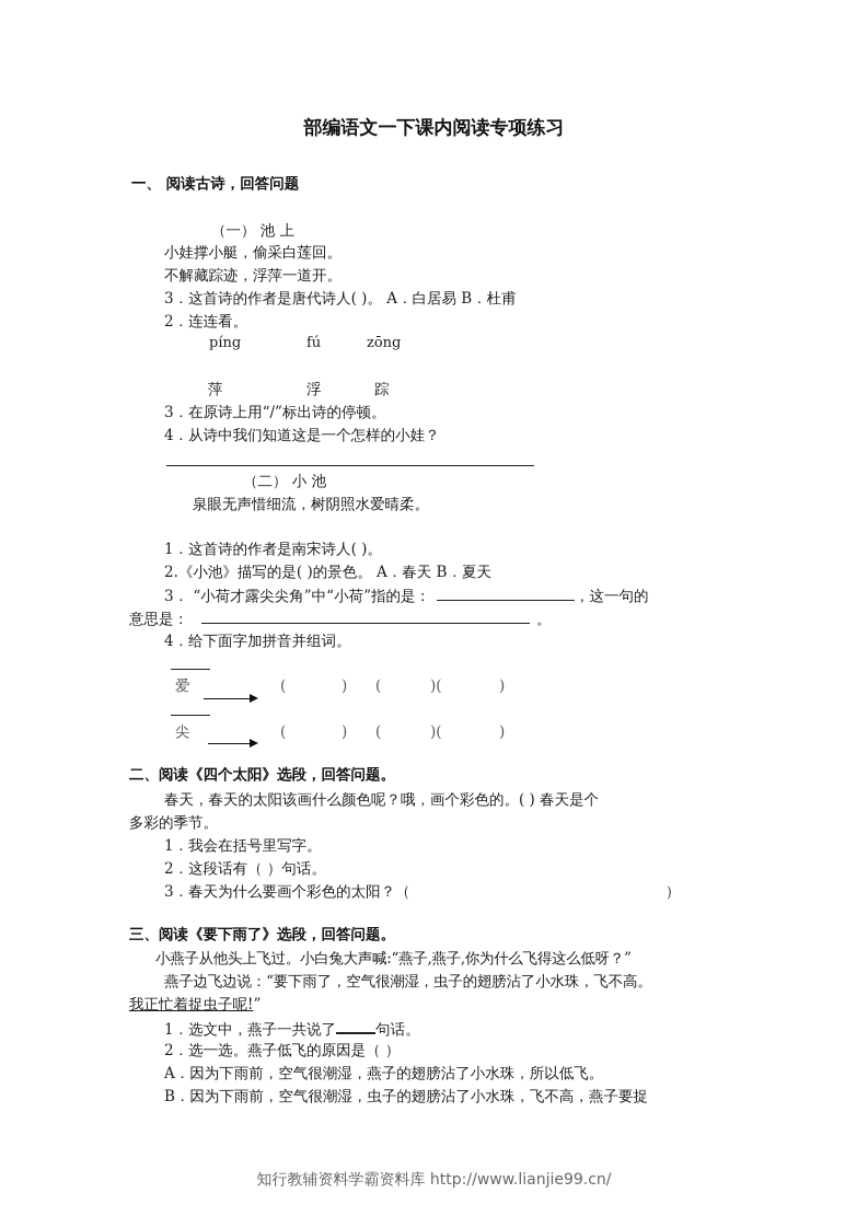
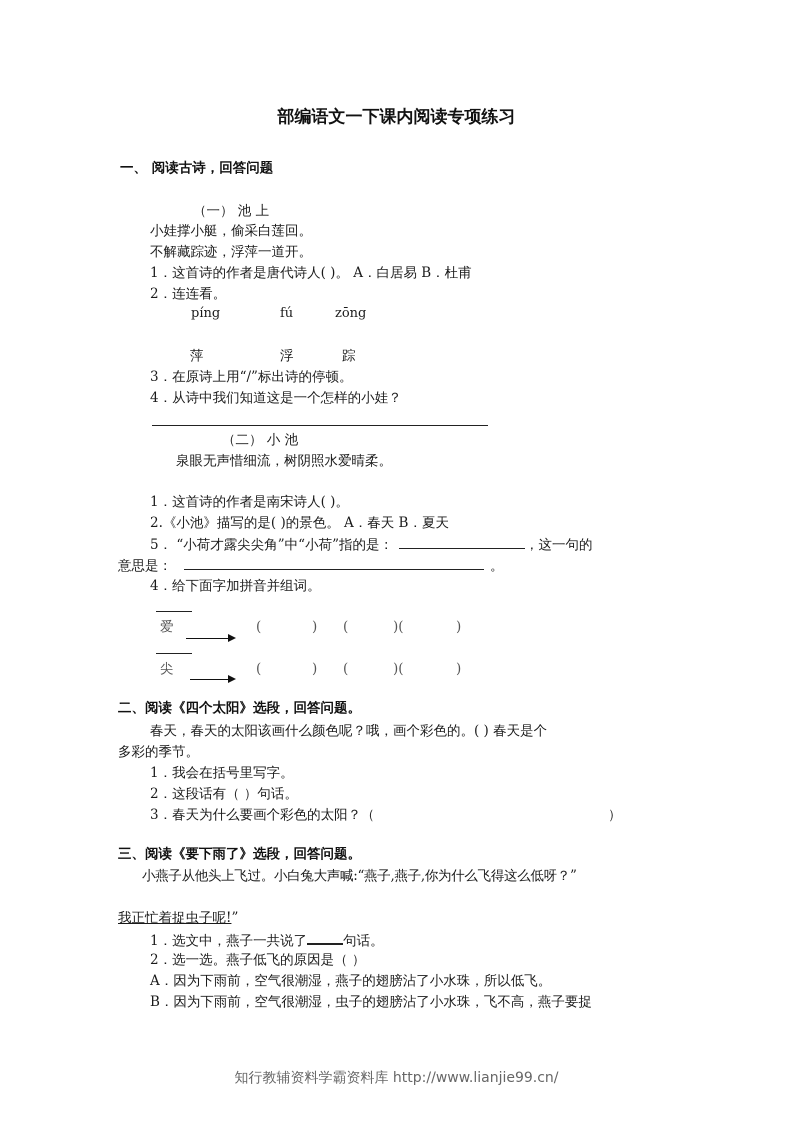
  部编语文一下课内阅读专项练习
  一、 阅读古诗，回答问题
  （一） 池 上
  小娃撑小艇，偷采白莲回。
  不解藏踪迹，浮萍一道开。
- 3．这首诗的作者是唐代诗人( )。 A．白居易 B．杜甫
+ 1．这首诗的作者是唐代诗人( )。 A．白居易 B．杜甫
  2．连连看。
  píng
  fú
  zōng
  萍
  浮
  踪
  3．在原诗上用“/”标出诗的停顿。
  4．从诗中我们知道这是一个怎样的小娃？
  （二） 小 池
  泉眼无声惜细流，树阴照水爱晴柔。
  1．这首诗的作者是南宋诗人( )。
  2.《小池》描写的是( )的景色。 A．春天 B．夏天
- 3． “小荷才露尖尖角”中“小荷”指的是： ，这一句的
+ 5． “小荷才露尖尖角”中“小荷”指的是： ，这一句的
  意思是： 。
  4．给下面字加拼音并组词。
  爱
  (
  )
  (
  )(
  )
  尖
  (
  )
  (
  )(
  )
  二、阅读《四个太阳》选段，回答问题。
  春天，春天的太阳该画什么颜色呢？哦，画个彩色的。( ) 春天是个
  多彩的季节。
  1．我会在括号里写字。
  2．这段话有（ ）句话。
  3．春天为什么要画个彩色的太阳？（
  ）
  三、阅读《要下雨了》选段，回答问题。
  小燕子从他头上飞过。小白兔大声喊:“燕子,燕子,你为什么飞得这么低呀？”
- 燕子边飞边说：“要下雨了，空气很潮湿，虫子的翅膀沾了小水珠，飞不高。
  我正忙着捉虫子呢!”
  1．选文中，燕子一共说了 句话。
  2．选一选。燕子低飞的原因是（ ）
  A．因为下雨前，空气很潮湿，燕子的翅膀沾了小水珠，所以低飞。
  B．因为下雨前，空气很潮湿，虫子的翅膀沾了小水珠，飞不高，燕子要捉
  知行教辅资料学霸资料库 http://www.lianjie99.cn/
